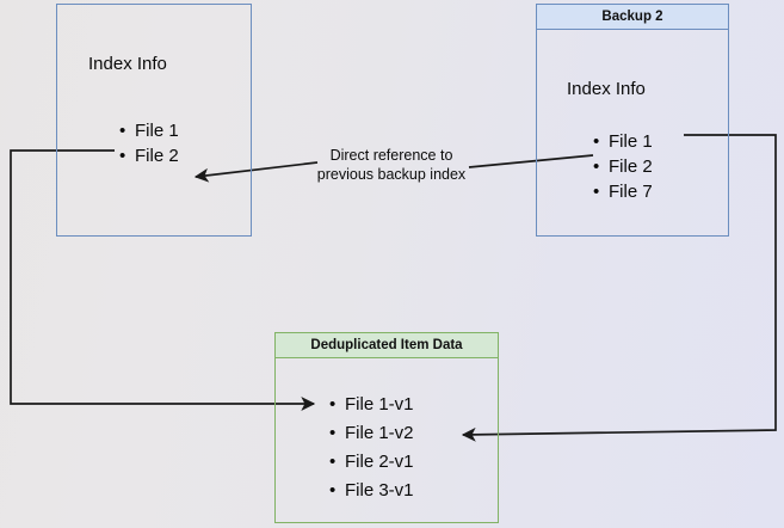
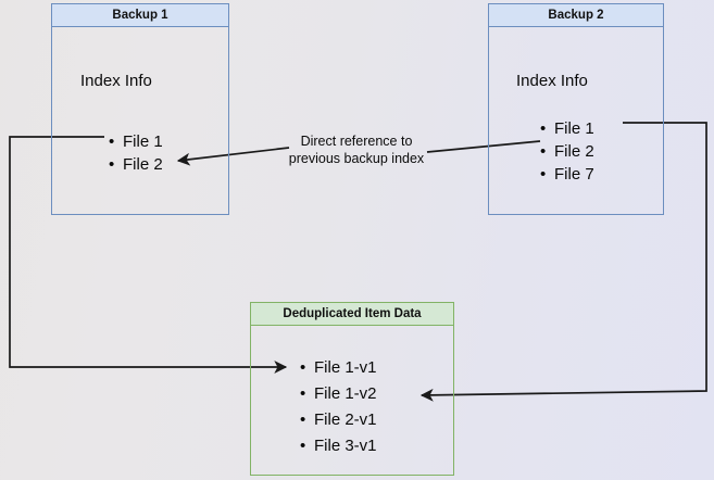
+ Backup 1
  Index Info
  File 1
  File 2
  Backup 2
  Index Info
  File 1
  File 2
  File 7
  Deduplicated Item Data
  File 1-v1
  File 1-v2
  File 2-v1
  File 3-v1
  Direct reference to
  previous backup index
